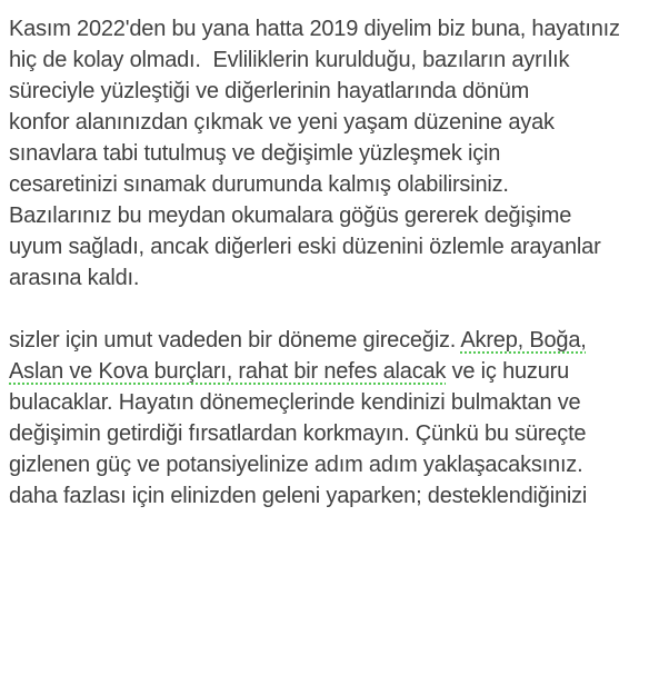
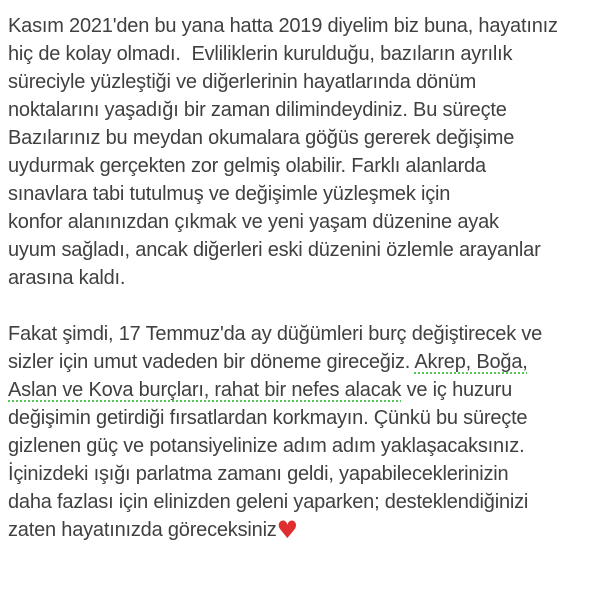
- Kasım 2022'den bu yana hatta 2019 diyelim biz buna, hayatınız
+ Kasım 2021'den bu yana hatta 2019 diyelim biz buna, hayatınız
  hiç de kolay olmadı. Evliliklerin kurulduğu, bazıların ayrılık
  süreciyle yüzleştiği ve diğerlerinin hayatlarında dönüm
+ noktalarını yaşadığı bir zaman dilimindeydiniz. Bu süreçte
- konfor alanınızdan çıkmak ve yeni yaşam düzenine ayak
+ Bazılarınız bu meydan okumalara göğüs gererek değişime
+ uydurmak gerçekten zor gelmiş olabilir. Farklı alanlarda
  sınavlara tabi tutulmuş ve değişimle yüzleşmek için
- cesaretinizi sınamak durumunda kalmış olabilirsiniz.
- Bazılarınız bu meydan okumalara göğüs gererek değişime
+ konfor alanınızdan çıkmak ve yeni yaşam düzenine ayak
  uyum sağladı, ancak diğerleri eski düzenini özlemle arayanlar
  arasına kaldı.
+ Fakat şimdi, 17 Temmuz'da ay düğümleri burç değiştirecek ve
  sizler için umut vadeden bir döneme gireceğiz. Akrep, Boğa,
  Aslan ve Kova burçları, rahat bir nefes alacak ve iç huzuru
- bulacaklar. Hayatın dönemeçlerinde kendinizi bulmaktan ve
  değişimin getirdiği fırsatlardan korkmayın. Çünkü bu süreçte
  gizlenen güç ve potansiyelinize adım adım yaklaşacaksınız.
+ İçinizdeki ışığı parlatma zamanı geldi, yapabileceklerinizin
  daha fazlası için elinizden geleni yaparken; desteklendiğinizi
+ zaten hayatınızda göreceksiniz♥
